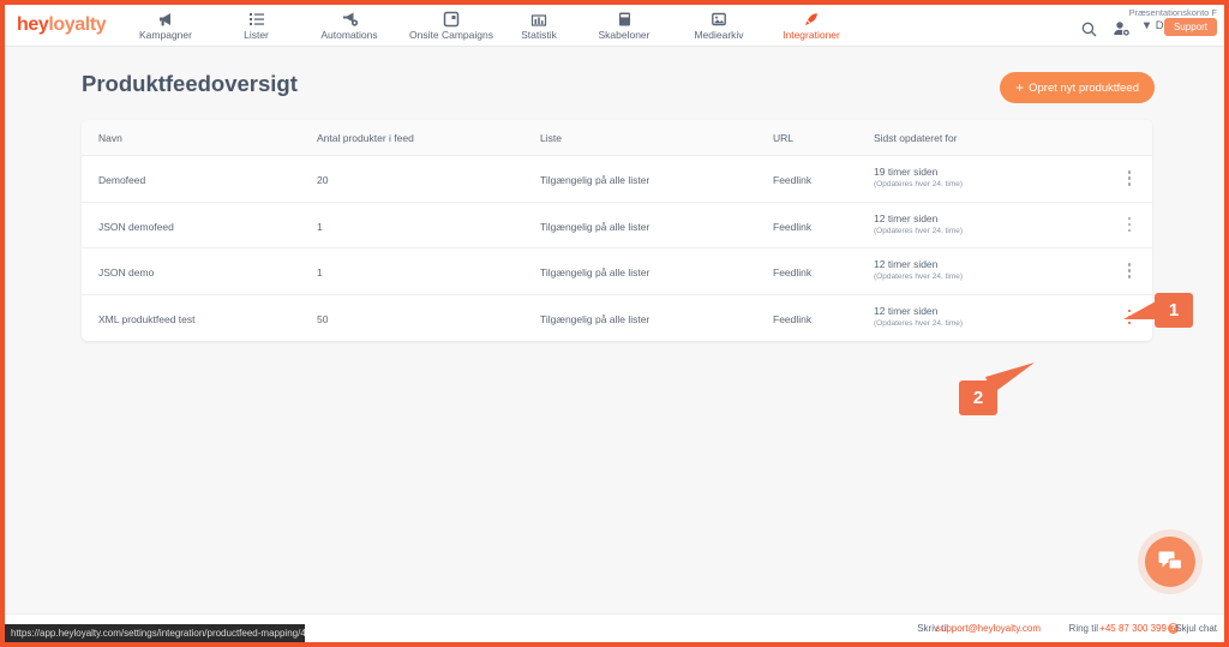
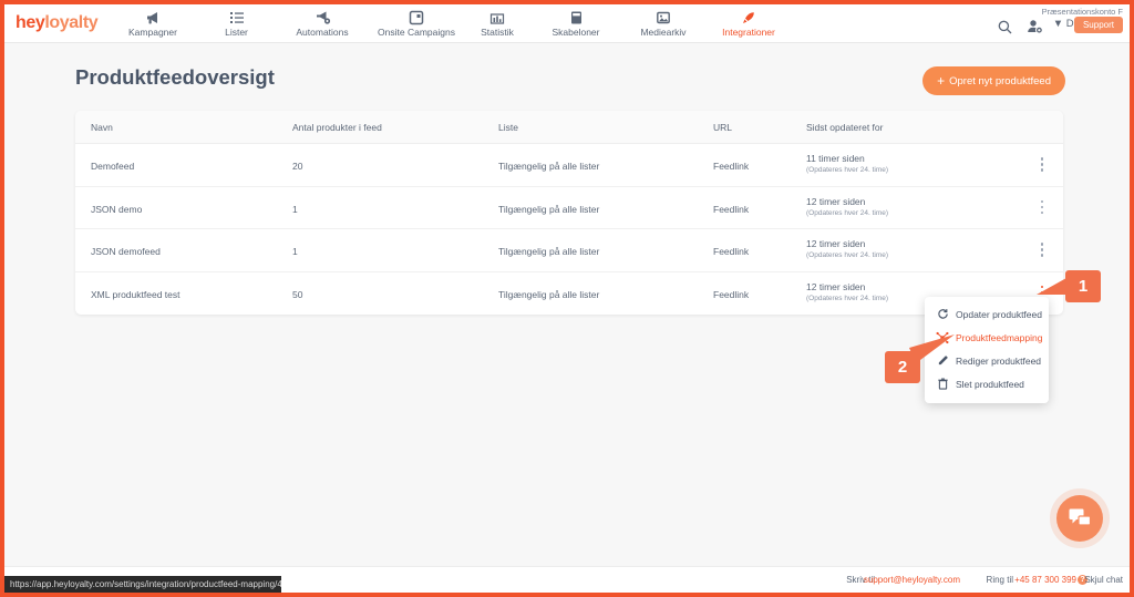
  heyloyalty
  Kampagner
  Lister
  Automations
  Onsite Campaigns
  Statistik
  Skabeloner
  Mediearkiv
  Integrationer
  Præsentationskonto F
  Support
  Produktfeedoversigt
  + Opret nyt produktfeed
  Navn
  Antal produkter i feed
  Liste
  URL
  Sidst opdateret for
  Demofeed
  20
  Tilgængelig på alle lister
  Feedlink
- 19 timer siden
+ 11 timer siden
- JSON demofeed
+ JSON demo
  1
  Tilgængelig på alle lister
  Feedlink
  12 timer siden
- JSON demo
+ JSON demofeed
  1
  Tilgængelig på alle lister
  Feedlink
  12 timer siden
  XML produktfeed test
  50
  Tilgængelig på alle lister
  Feedlink
  12 timer siden
+ Opdater produktfeed
+ Produktfeedmapping
+ Rediger produktfeed
+ Slet produktfeed
  1
  2
  Skriv til
  support@heyloyalty.com
  Ring til
  +45 87 300 399
  Skjul chat
  https://app.heyloyalty.com/settings/integration/productfeed-mapping/4
